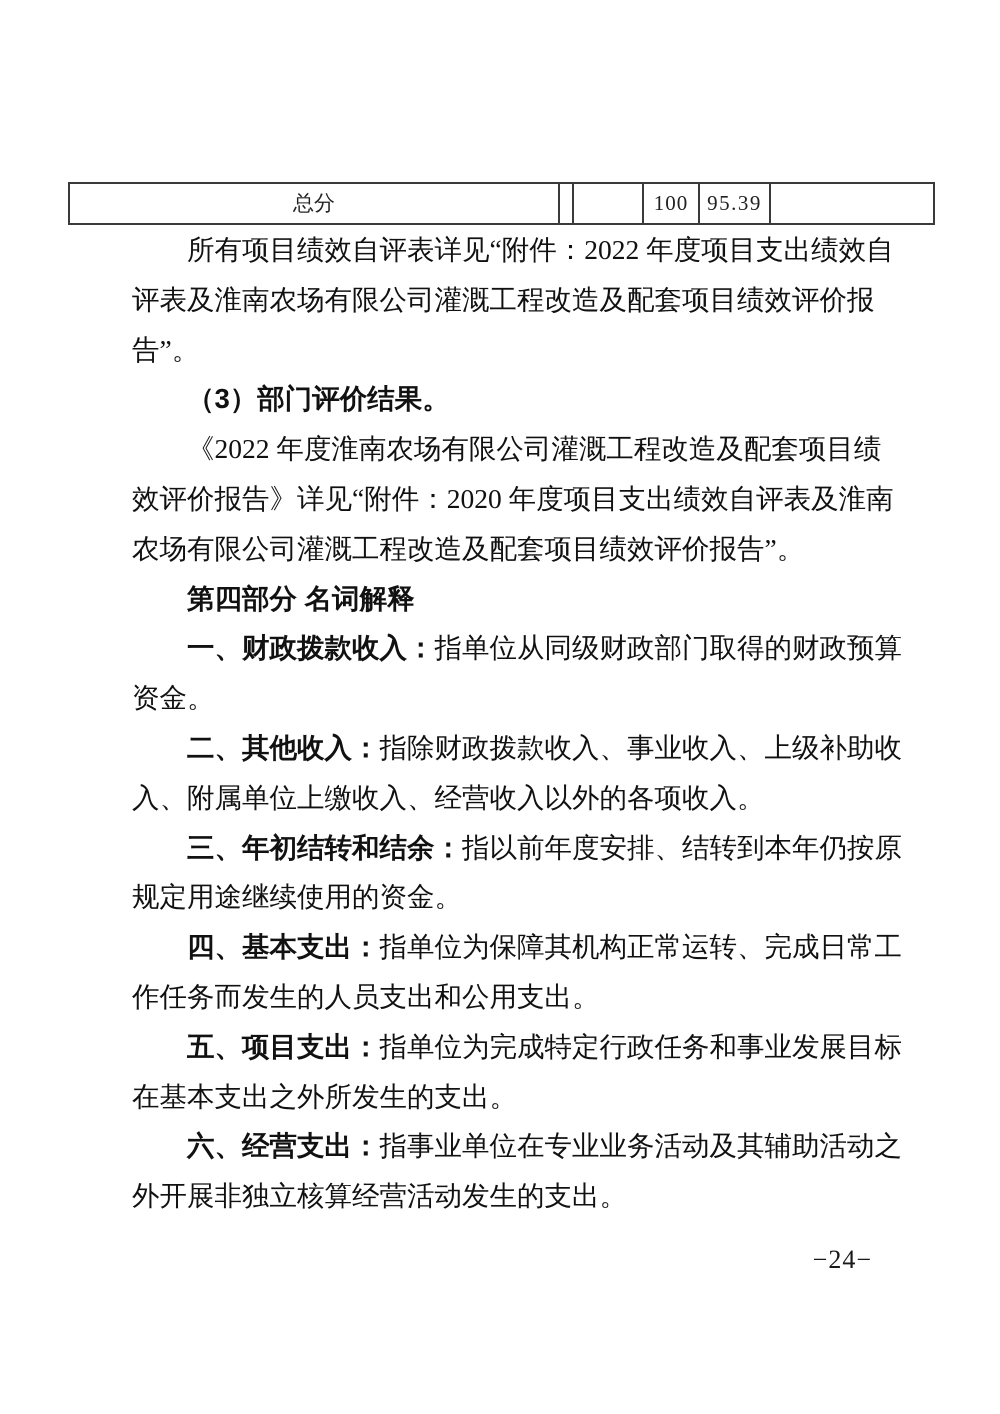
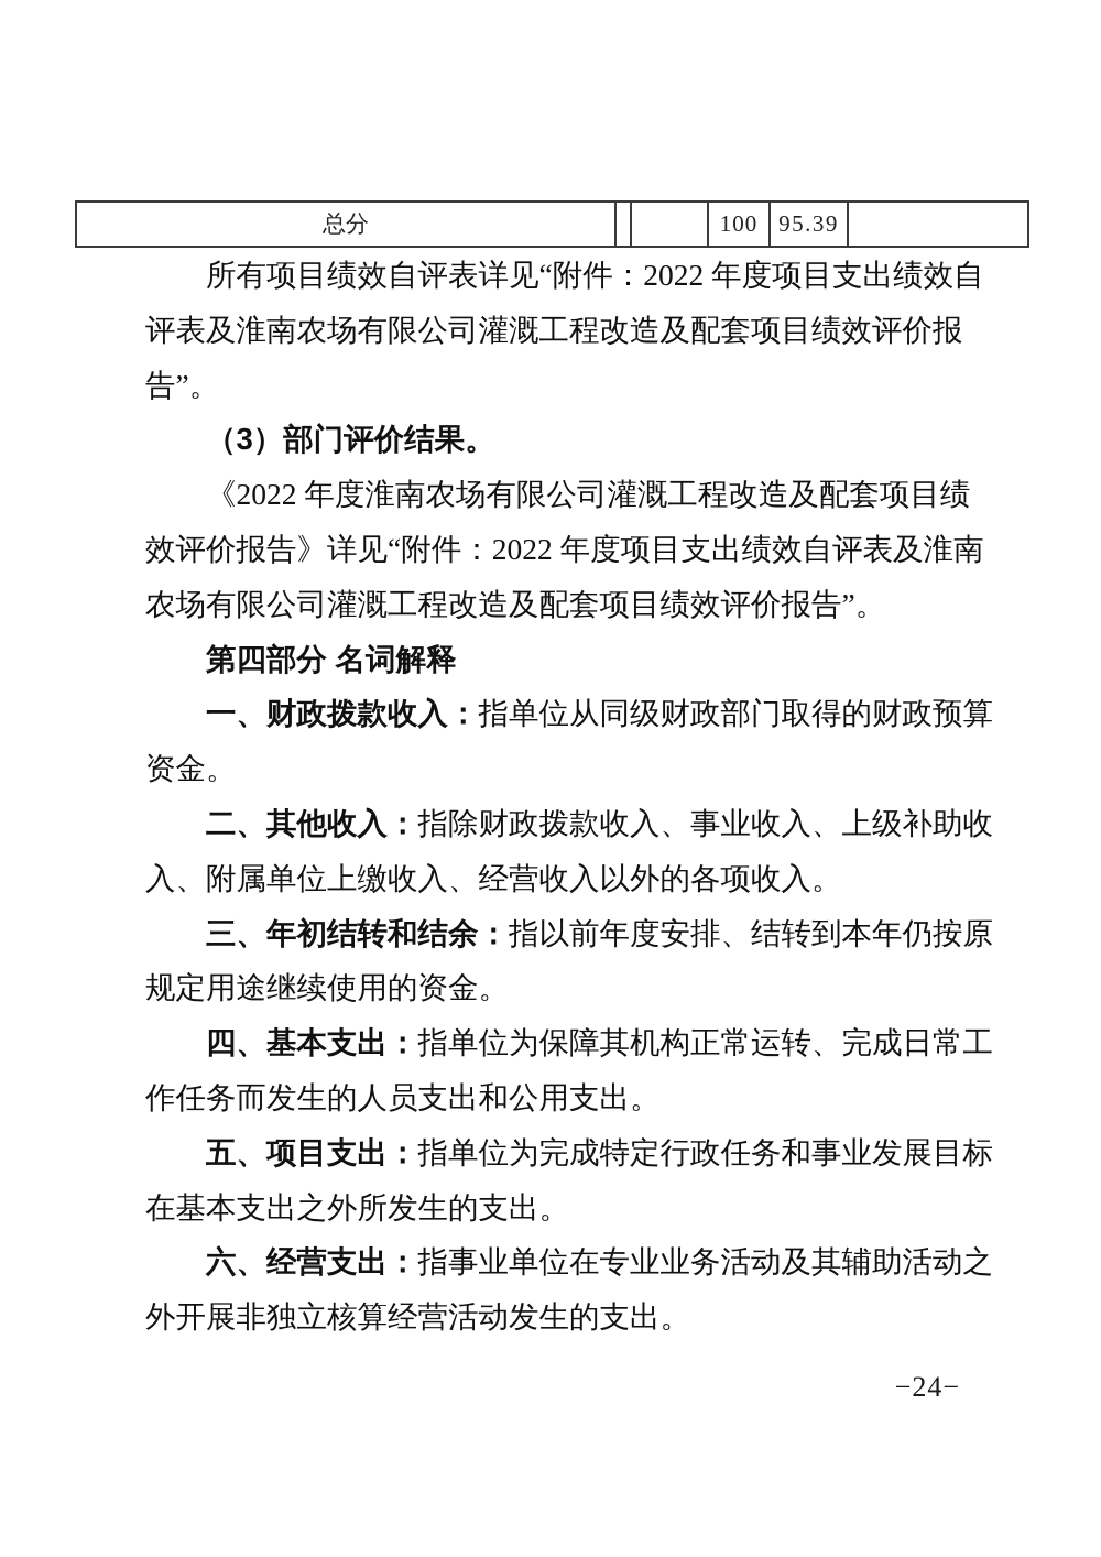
  总分
  100
  95.39
  所有项目绩效自评表详见“附件：2022 年度项目支出绩效自
  评表及淮南农场有限公司灌溉工程改造及配套项目绩效评价报
  告”。
  （3）部门评价结果。
  《2022 年度淮南农场有限公司灌溉工程改造及配套项目绩
- 效评价报告》详见“附件：2020 年度项目支出绩效自评表及淮南
+ 效评价报告》详见“附件：2022 年度项目支出绩效自评表及淮南
  农场有限公司灌溉工程改造及配套项目绩效评价报告”。
  第四部分 名词解释
  一、财政拨款收入：指单位从同级财政部门取得的财政预算
  资金。
  二、其他收入：指除财政拨款收入、事业收入、上级补助收
  入、附属单位上缴收入、经营收入以外的各项收入。
  三、年初结转和结余：指以前年度安排、结转到本年仍按原
  规定用途继续使用的资金。
  四、基本支出：指单位为保障其机构正常运转、完成日常工
  作任务而发生的人员支出和公用支出。
  五、项目支出：指单位为完成特定行政任务和事业发展目标
  在基本支出之外所发生的支出。
  六、经营支出：指事业单位在专业业务活动及其辅助活动之
  外开展非独立核算经营活动发生的支出。
  −24−
